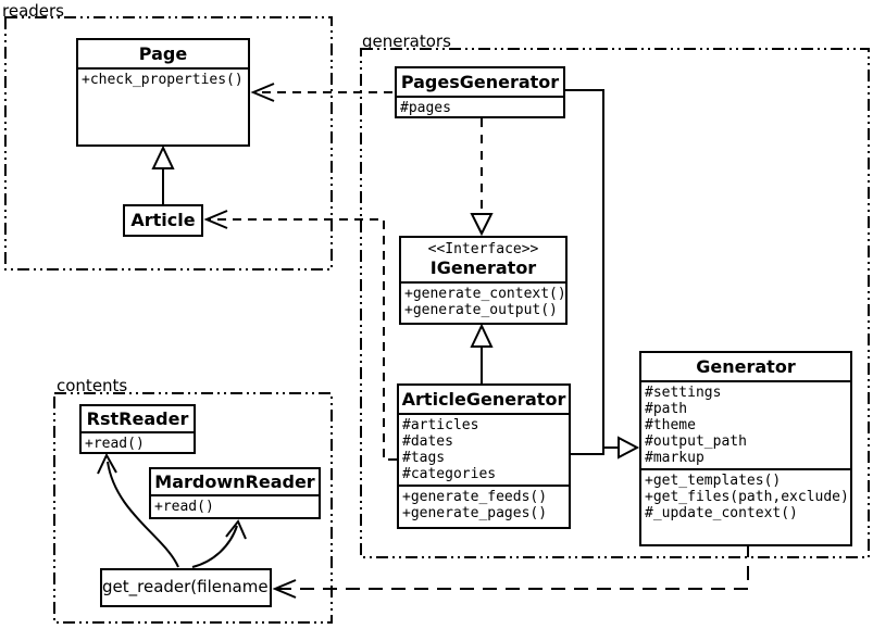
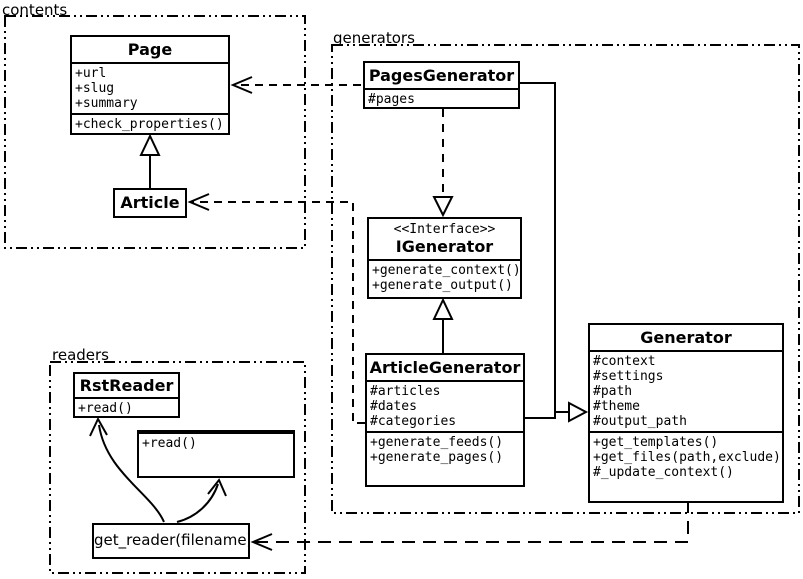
- readers
+ contents
  generators
- contents
+ readers
  Page
+ +url
+ +slug
+ +summary
  +check_properties()
  Article
  PagesGenerator
  #pages
  <<Interface>>
  IGenerator
  +generate_context()
  +generate_output()
  ArticleGenerator
  #articles
  #dates
- #tags
  #categories
  +generate_feeds()
  +generate_pages()
  Generator
+ #context
  #settings
  #path
  #theme
  #output_path
- #markup
  +get_templates()
  +get_files(path,exclude)
  #_update_context()
  RstReader
  +read()
- MardownReader
  +read()
  get_reader(filename)
